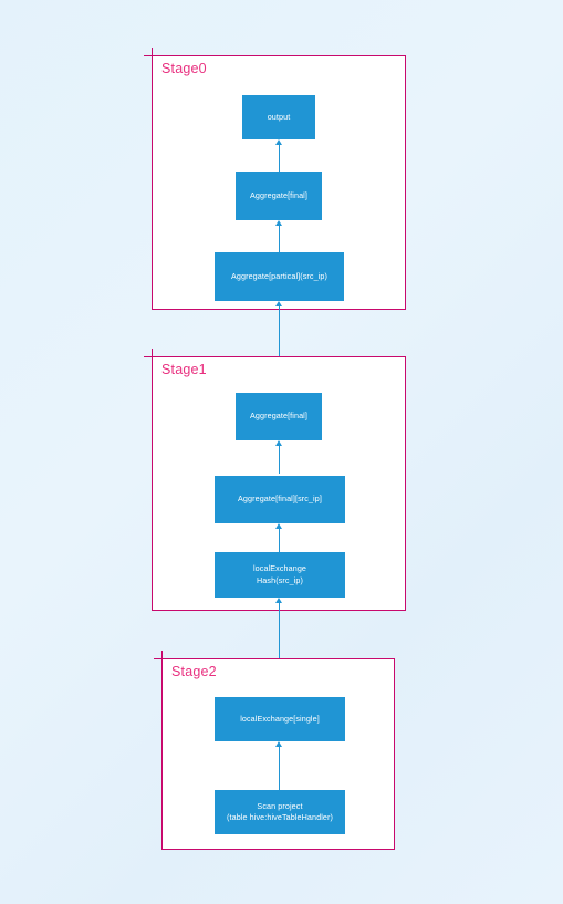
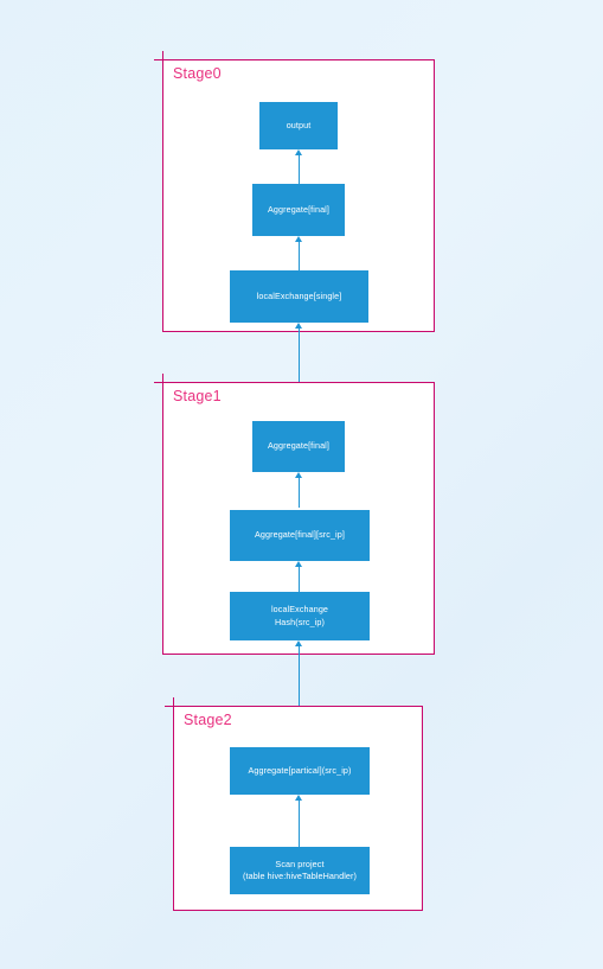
  Stage0
  output
  Aggregate[final]
- Aggregate[partical](src_ip)
+ localExchange[single]
  Stage1
  Aggregate[final]
  Aggregate[final][src_ip]
  localExchange
  Hash(src_ip)
  Stage2
- localExchange[single]
+ Aggregate[partical](src_ip)
  Scan project
  (table hive:hiveTableHandler)
